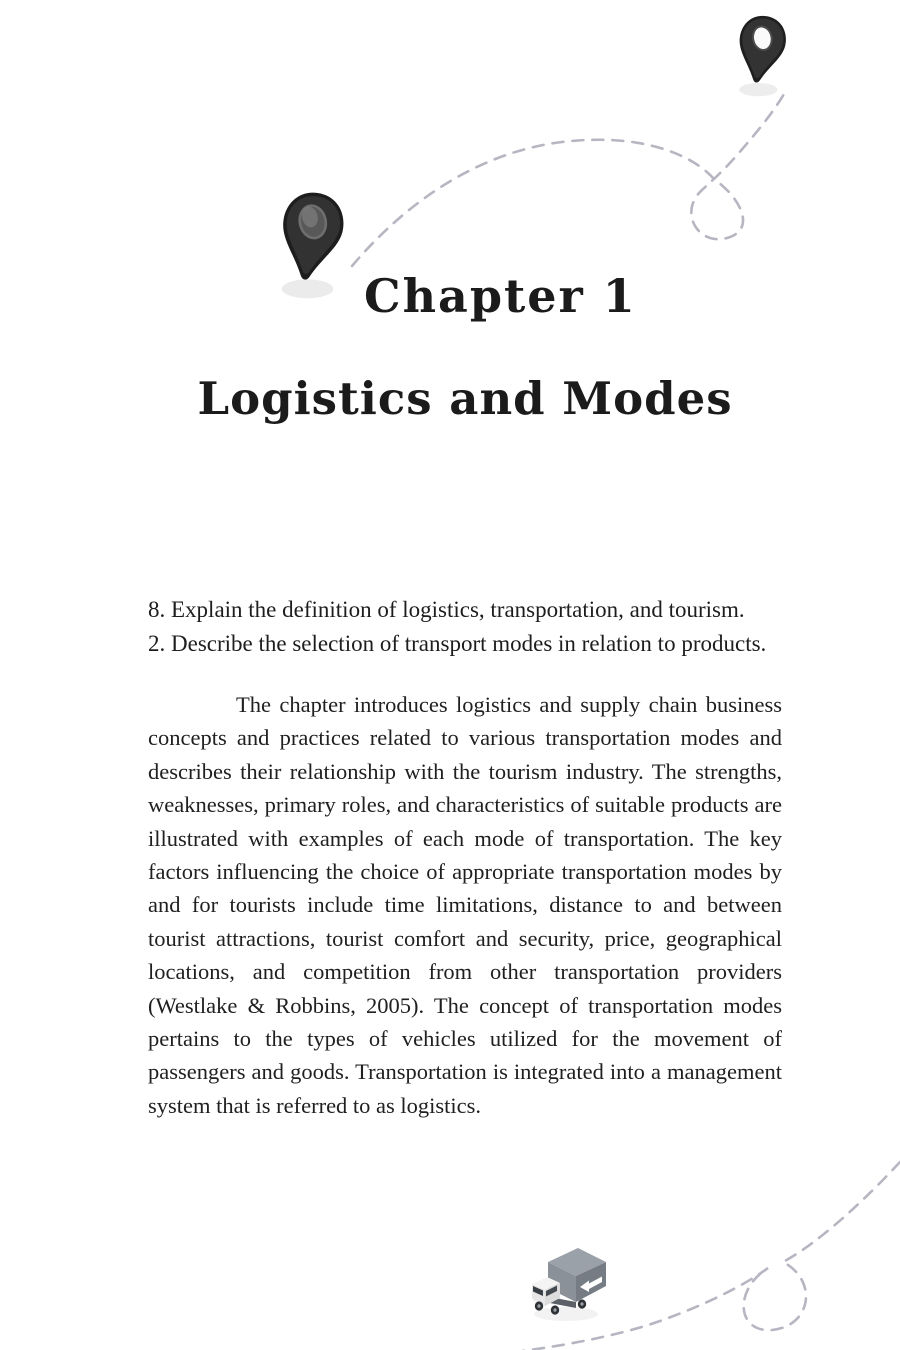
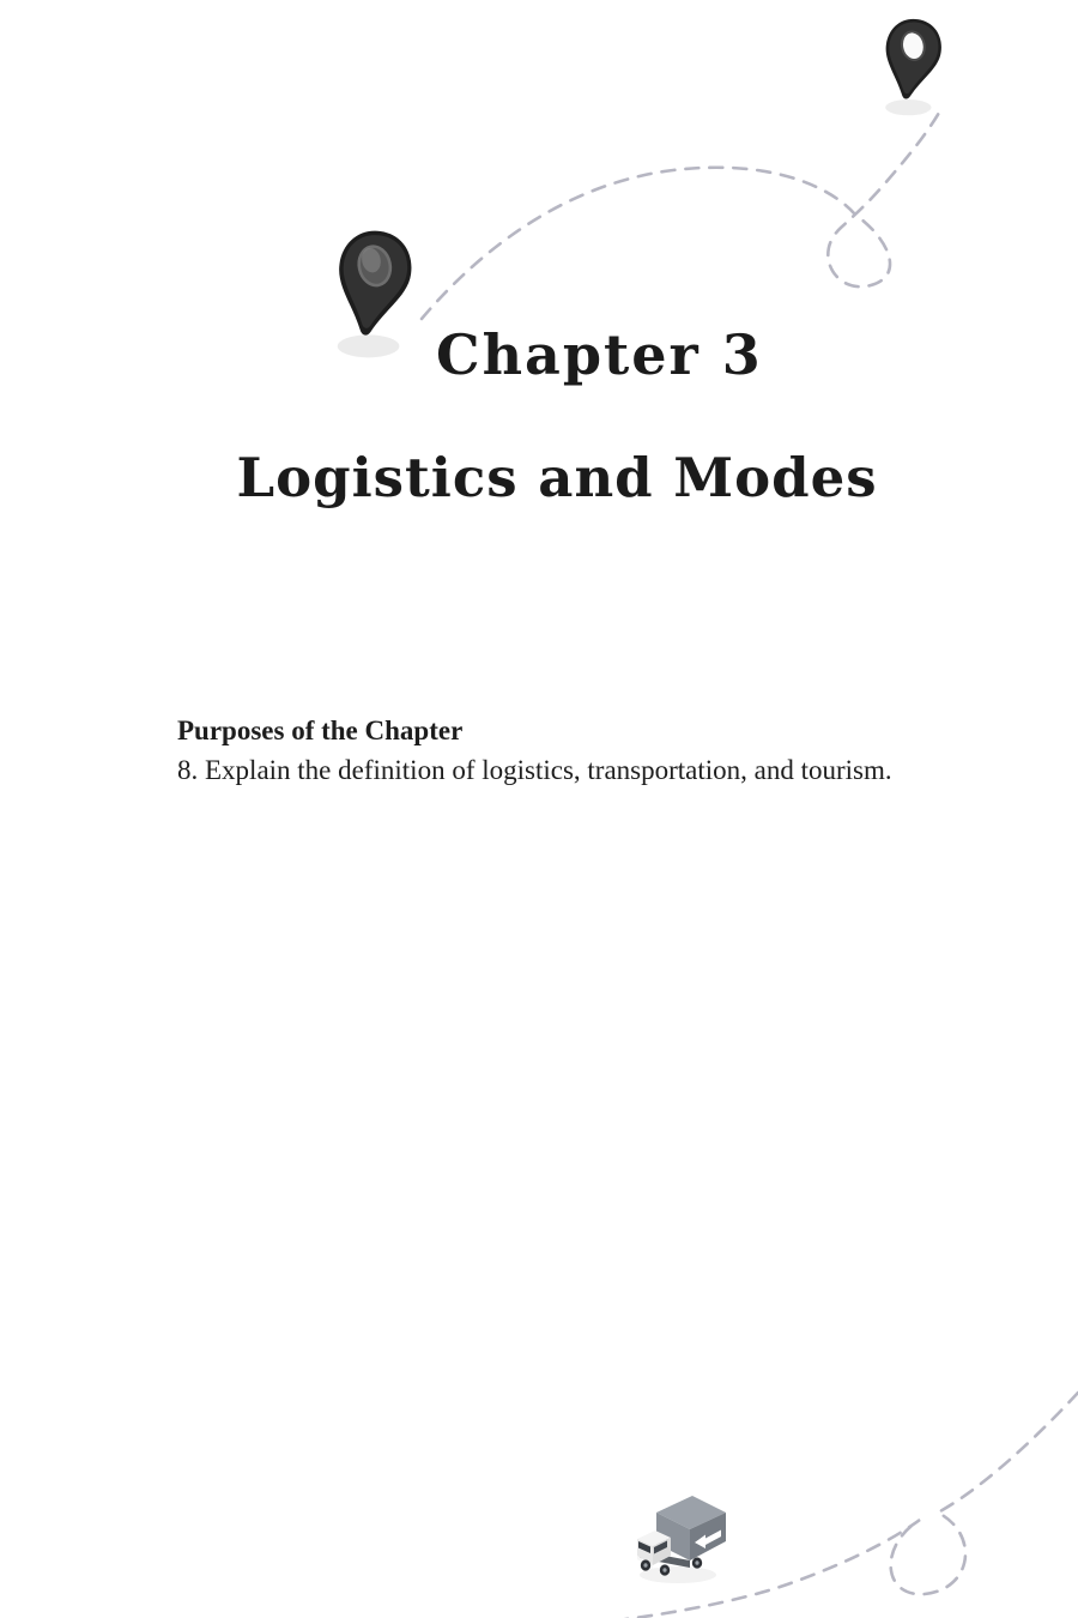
- Chapter 1
+ Chapter 3
  Logistics and Modes
+ Purposes of the Chapter
  8. Explain the definition of logistics, transportation, and tourism.
- 2. Describe the selection of transport modes in relation to products.
- The chapter introduces logistics and supply chain business concepts and practices related to various transportation modes and describes their relationship with the tourism industry. The strengths, weaknesses, primary roles, and characteristics of suitable products are illustrated with examples of each mode of transportation. The key factors influencing the choice of appropriate transportation modes by and for tourists include time limitations, distance to and between tourist attractions, tourist comfort and security, price, geographical locations, and competition from other transportation providers (Westlake & Robbins, 2005). The concept of transportation modes pertains to the types of vehicles utilized for the movement of passengers and goods. Transportation is integrated into a management system that is referred to as logistics.
